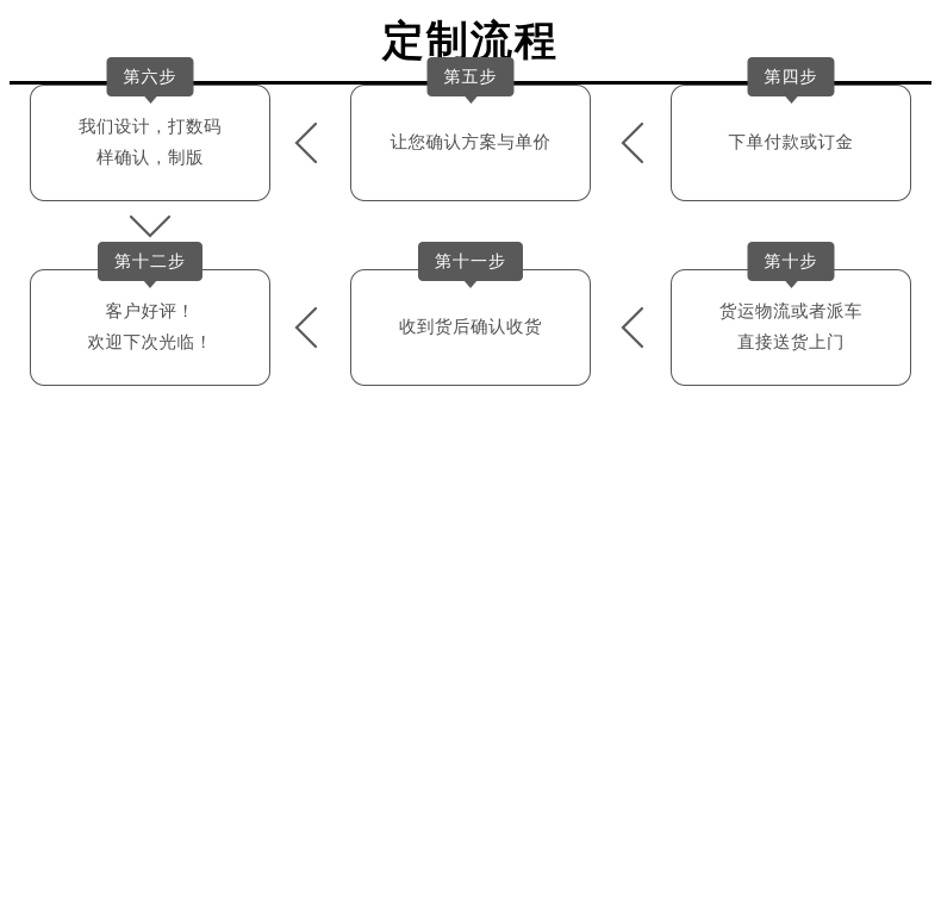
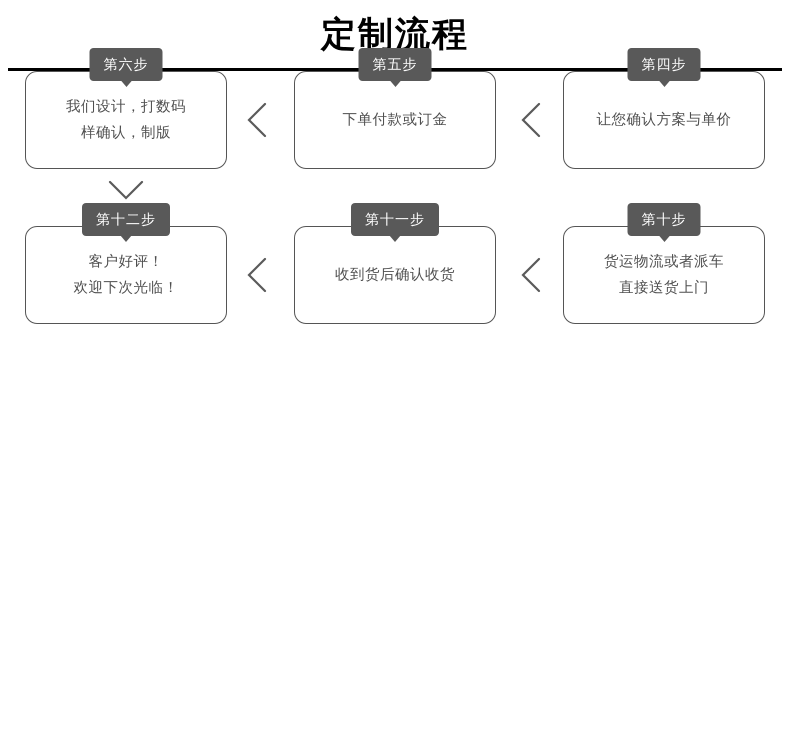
  定制流程
  第六步
  我们设计，打数码
  样确认，制版
  第五步
- 让您确认方案与单价
+ 下单付款或订金
  第四步
- 下单付款或订金
+ 让您确认方案与单价
  第十二步
  客户好评！
  欢迎下次光临！
  第十一步
  收到货后确认收货
  第十步
  货运物流或者派车
  直接送货上门
